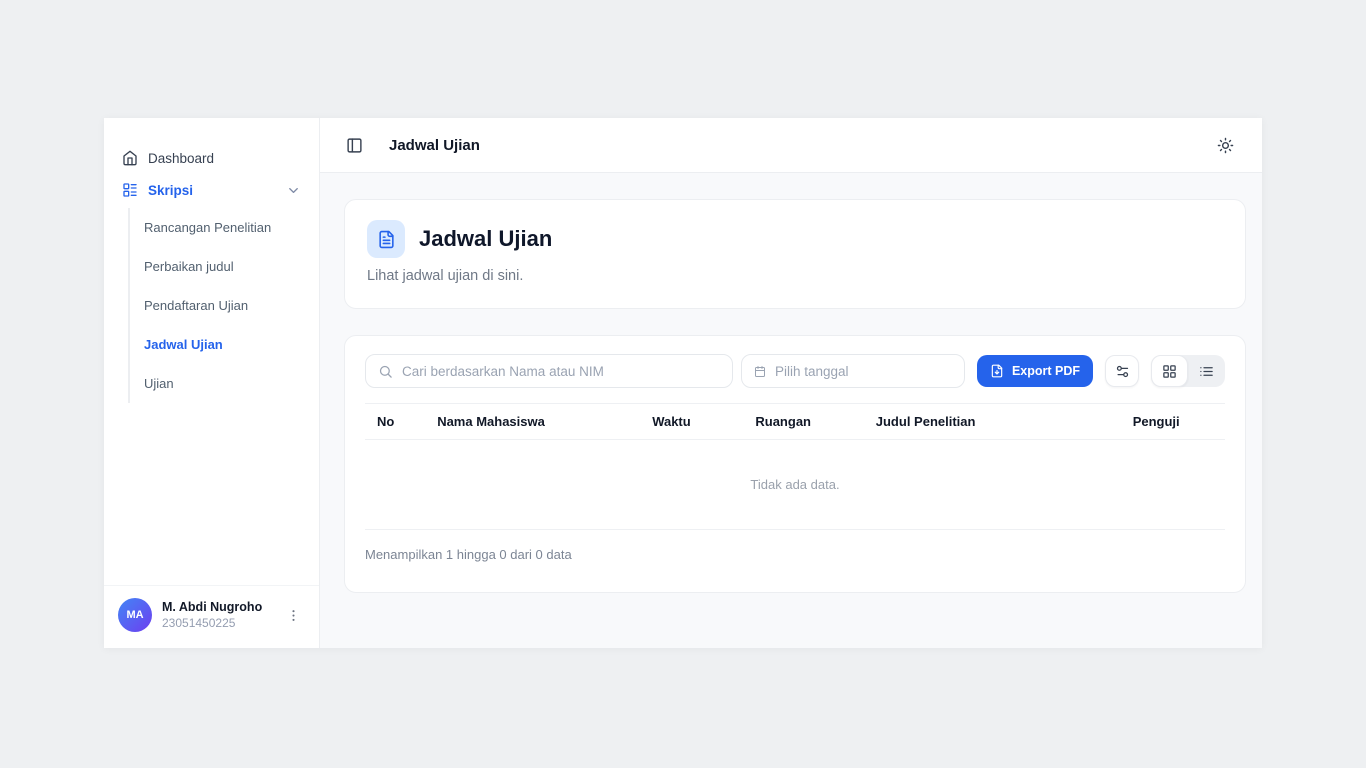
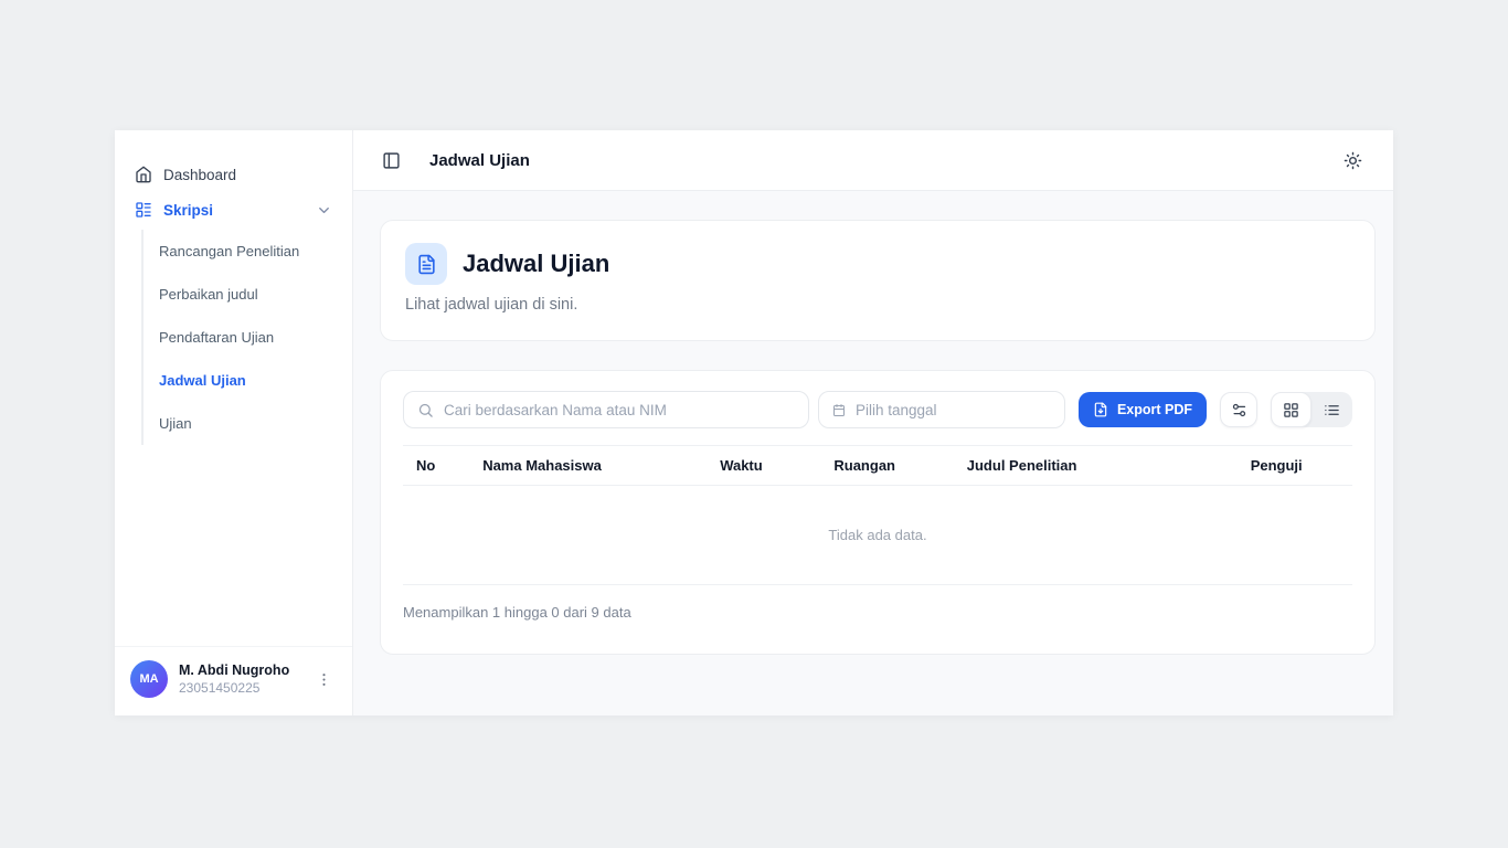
  Dashboard
  Skripsi
  Rancangan Penelitian
  Perbaikan judul
  Pendaftaran Ujian
  Jadwal Ujian
  Ujian
  MA
  M. Abdi Nugroho
  23051450225
  Jadwal Ujian
  Jadwal Ujian
  Lihat jadwal ujian di sini.
  Cari berdasarkan Nama atau NIM
  Pilih tanggal
  Export PDF
  No	Nama Mahasiswa	Waktu	Ruangan	Judul Penelitian	Penguji
  Tidak ada data.
- Menampilkan 1 hingga 0 dari 0 data
+ Menampilkan 1 hingga 0 dari 9 data
